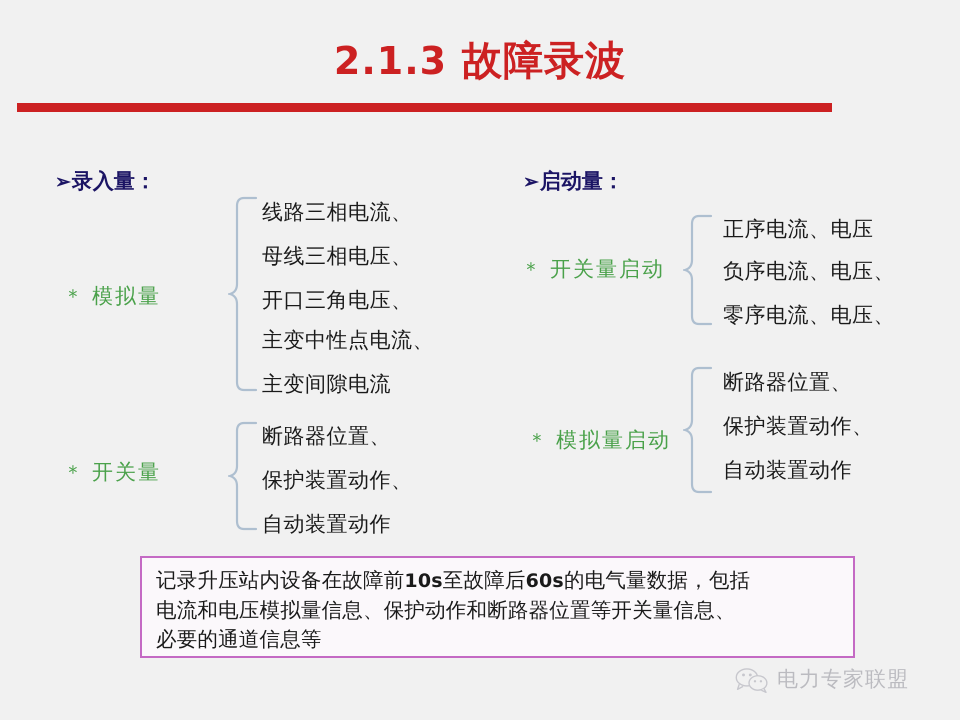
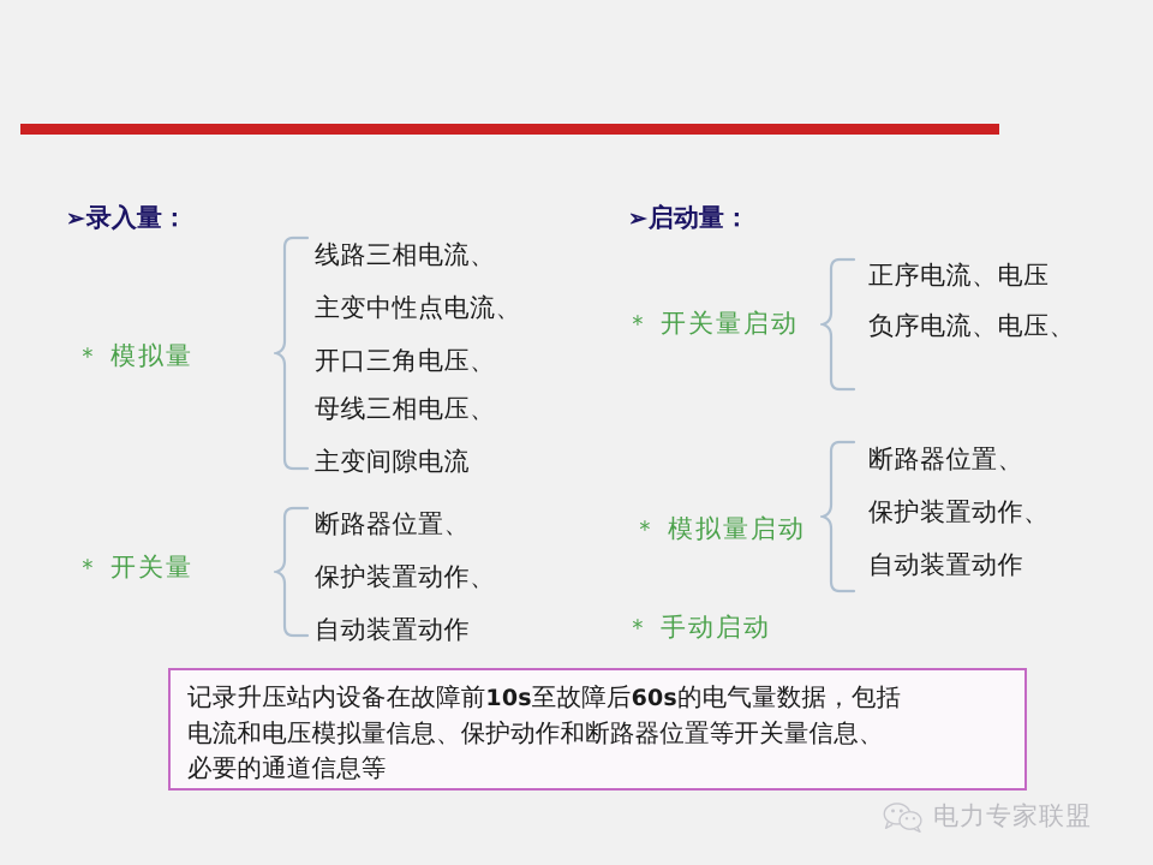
- 2.1.3 故障录波
  ➢录入量：
  ＊ 模拟量
  线路三相电流、
- 母线三相电压、
+ 主变中性点电流、
  开口三角电压、
- 主变中性点电流、
+ 母线三相电压、
  主变间隙电流
  ＊ 开关量
  断路器位置、
  保护装置动作、
  自动装置动作
  ➢启动量：
  ＊ 开关量启动
  正序电流、电压
  负序电流、电压、
- 零序电流、电压、
  ＊ 模拟量启动
  断路器位置、
  保护装置动作、
  自动装置动作
+ ＊ 手动启动
  记录升压站内设备在故障前10s至故障后60s的电气量数据，包括
  电流和电压模拟量信息、保护动作和断路器位置等开关量信息、
  必要的通道信息等
  电力专家联盟
